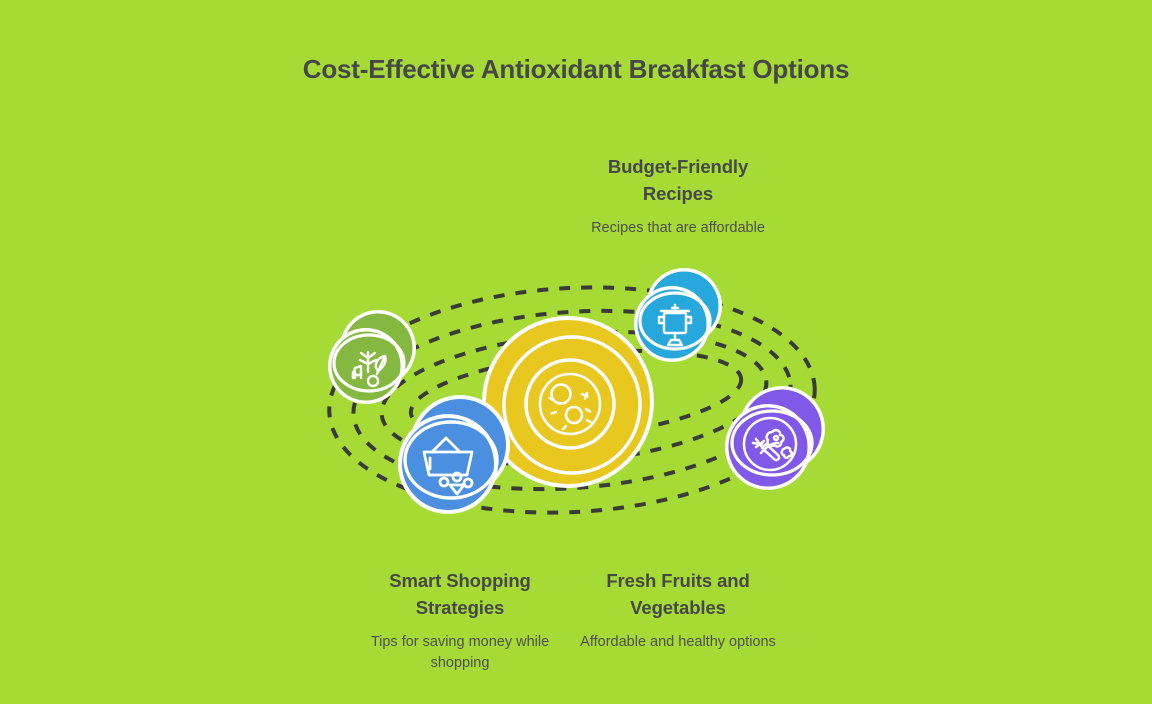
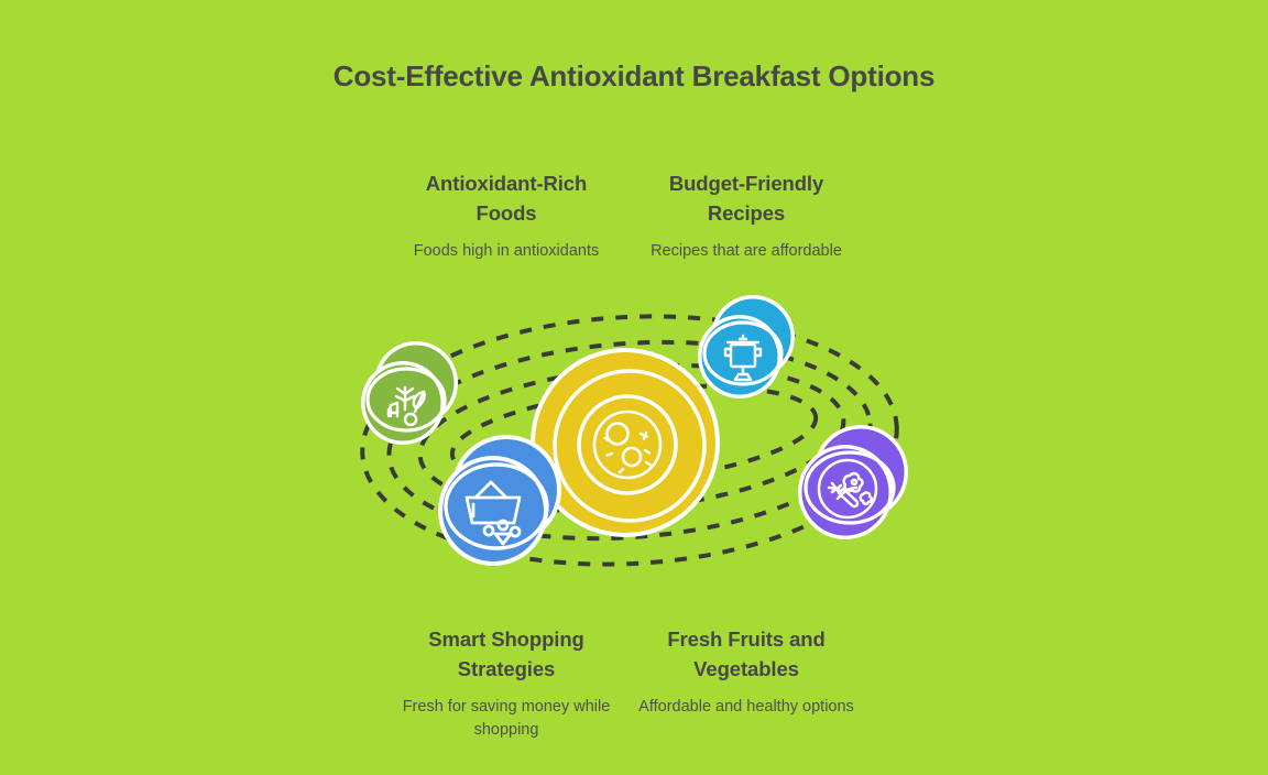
  Cost-Effective Antioxidant Breakfast Options
+ Antioxidant-Rich Foods
+ Foods high in antioxidants
  Budget-Friendly Recipes
  Recipes that are affordable
  Smart Shopping Strategies
- Tips for saving money while shopping
+ Fresh for saving money while shopping
  Fresh Fruits and Vegetables
  Affordable and healthy options
